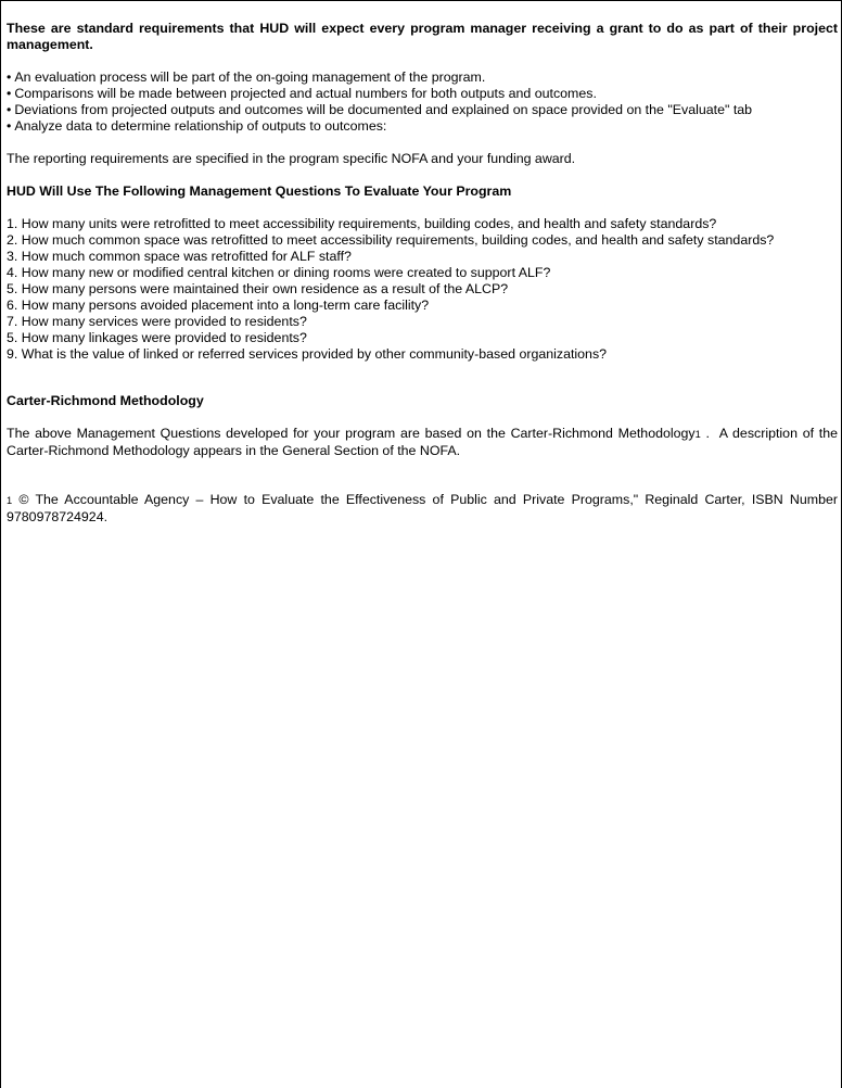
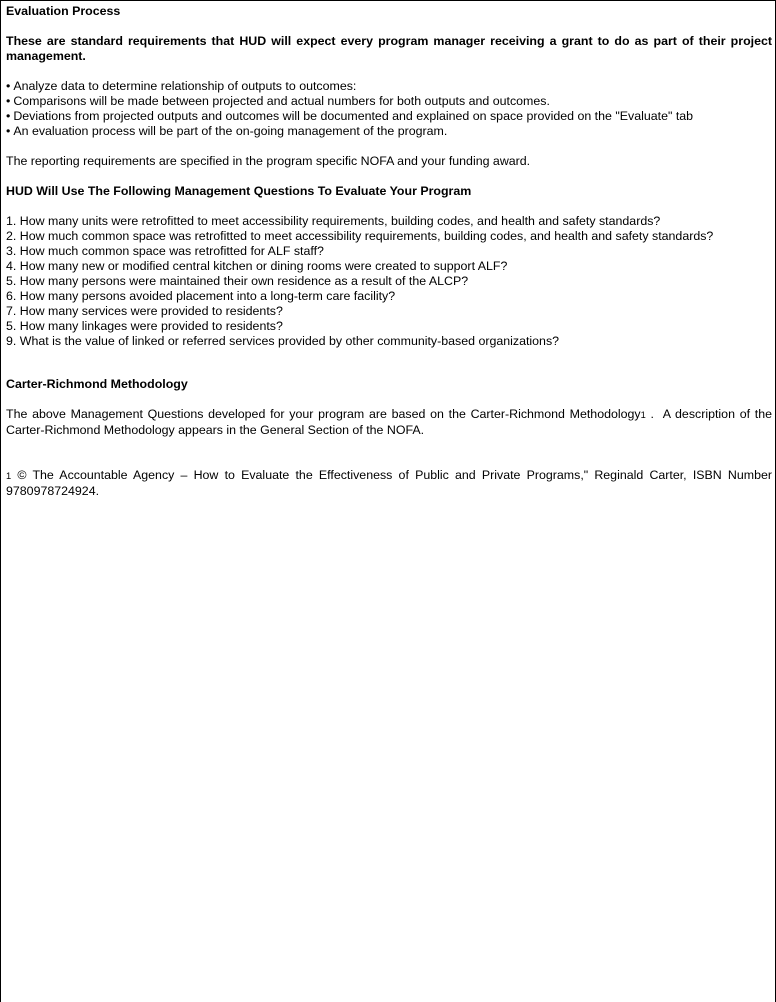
+ Evaluation Process
  These are standard requirements that HUD will expect every program manager receiving a grant to do as part of their project management.
  •
- An evaluation process will be part of the on-going management of the program.
+ Analyze data to determine relationship of outputs to outcomes:
  •
  Comparisons will be made between projected and actual numbers for both outputs and outcomes.
  •
  Deviations from projected outputs and outcomes will be documented and explained on space provided on the "Evaluate" tab
  •
- Analyze data to determine relationship of outputs to outcomes:
+ An evaluation process will be part of the on-going management of the program.
  The reporting requirements are specified in the program specific NOFA and your funding award.
  HUD Will Use The Following Management Questions To Evaluate Your Program
  1. How many units were retrofitted to meet accessibility requirements, building codes, and health and safety standards?
  2. How much common space was retrofitted to meet accessibility requirements, building codes, and health and safety standards?
  3. How much common space was retrofitted for ALF staff?
  4. How many new or modified central kitchen or dining rooms were created to support ALF?
  5. How many persons were maintained their own residence as a result of the ALCP?
  6. How many persons avoided placement into a long-term care facility?
  7. How many services were provided to residents?
  5. How many linkages were provided to residents?
  9. What is the value of linked or referred services provided by other community-based organizations?
  Carter-Richmond Methodology
  The above Management Questions developed for your program are based on the Carter-Richmond Methodology1 . A description of the Carter-Richmond Methodology appears in the General Section of the NOFA.
  1 © The Accountable Agency – How to Evaluate the Effectiveness of Public and Private Programs," Reginald Carter, ISBN Number 9780978724924.
